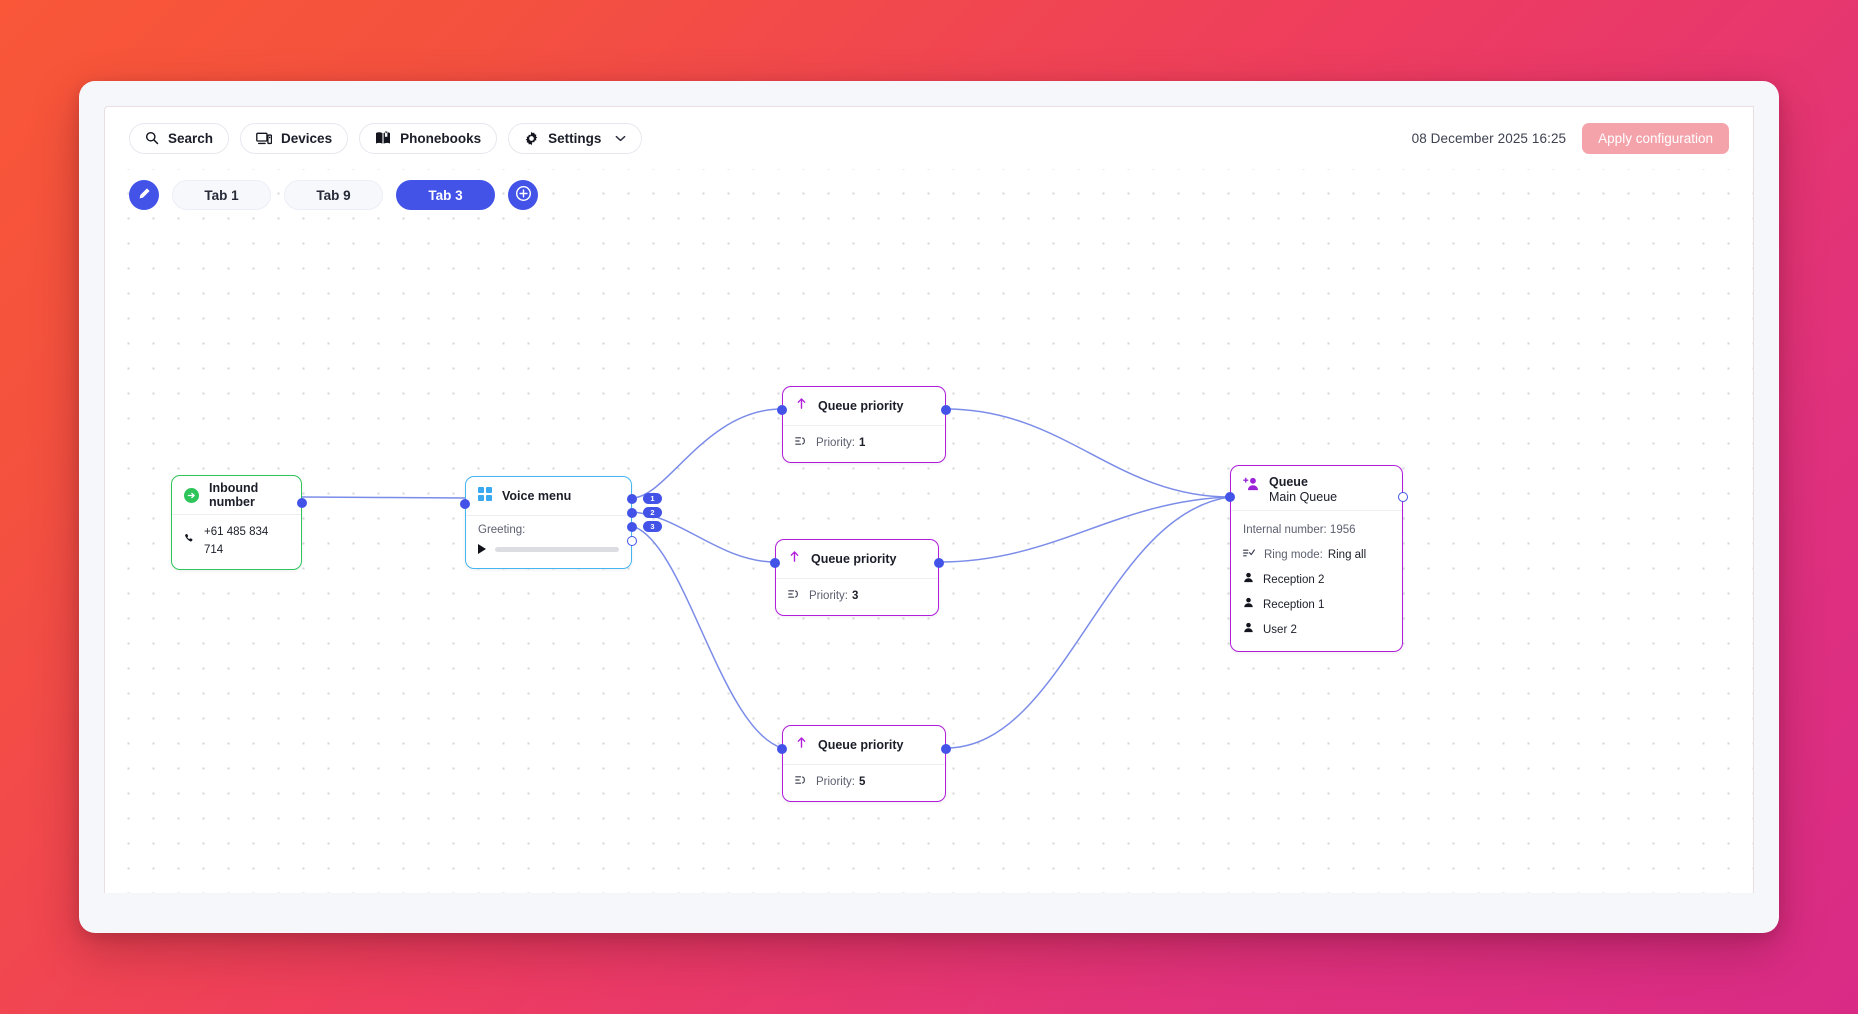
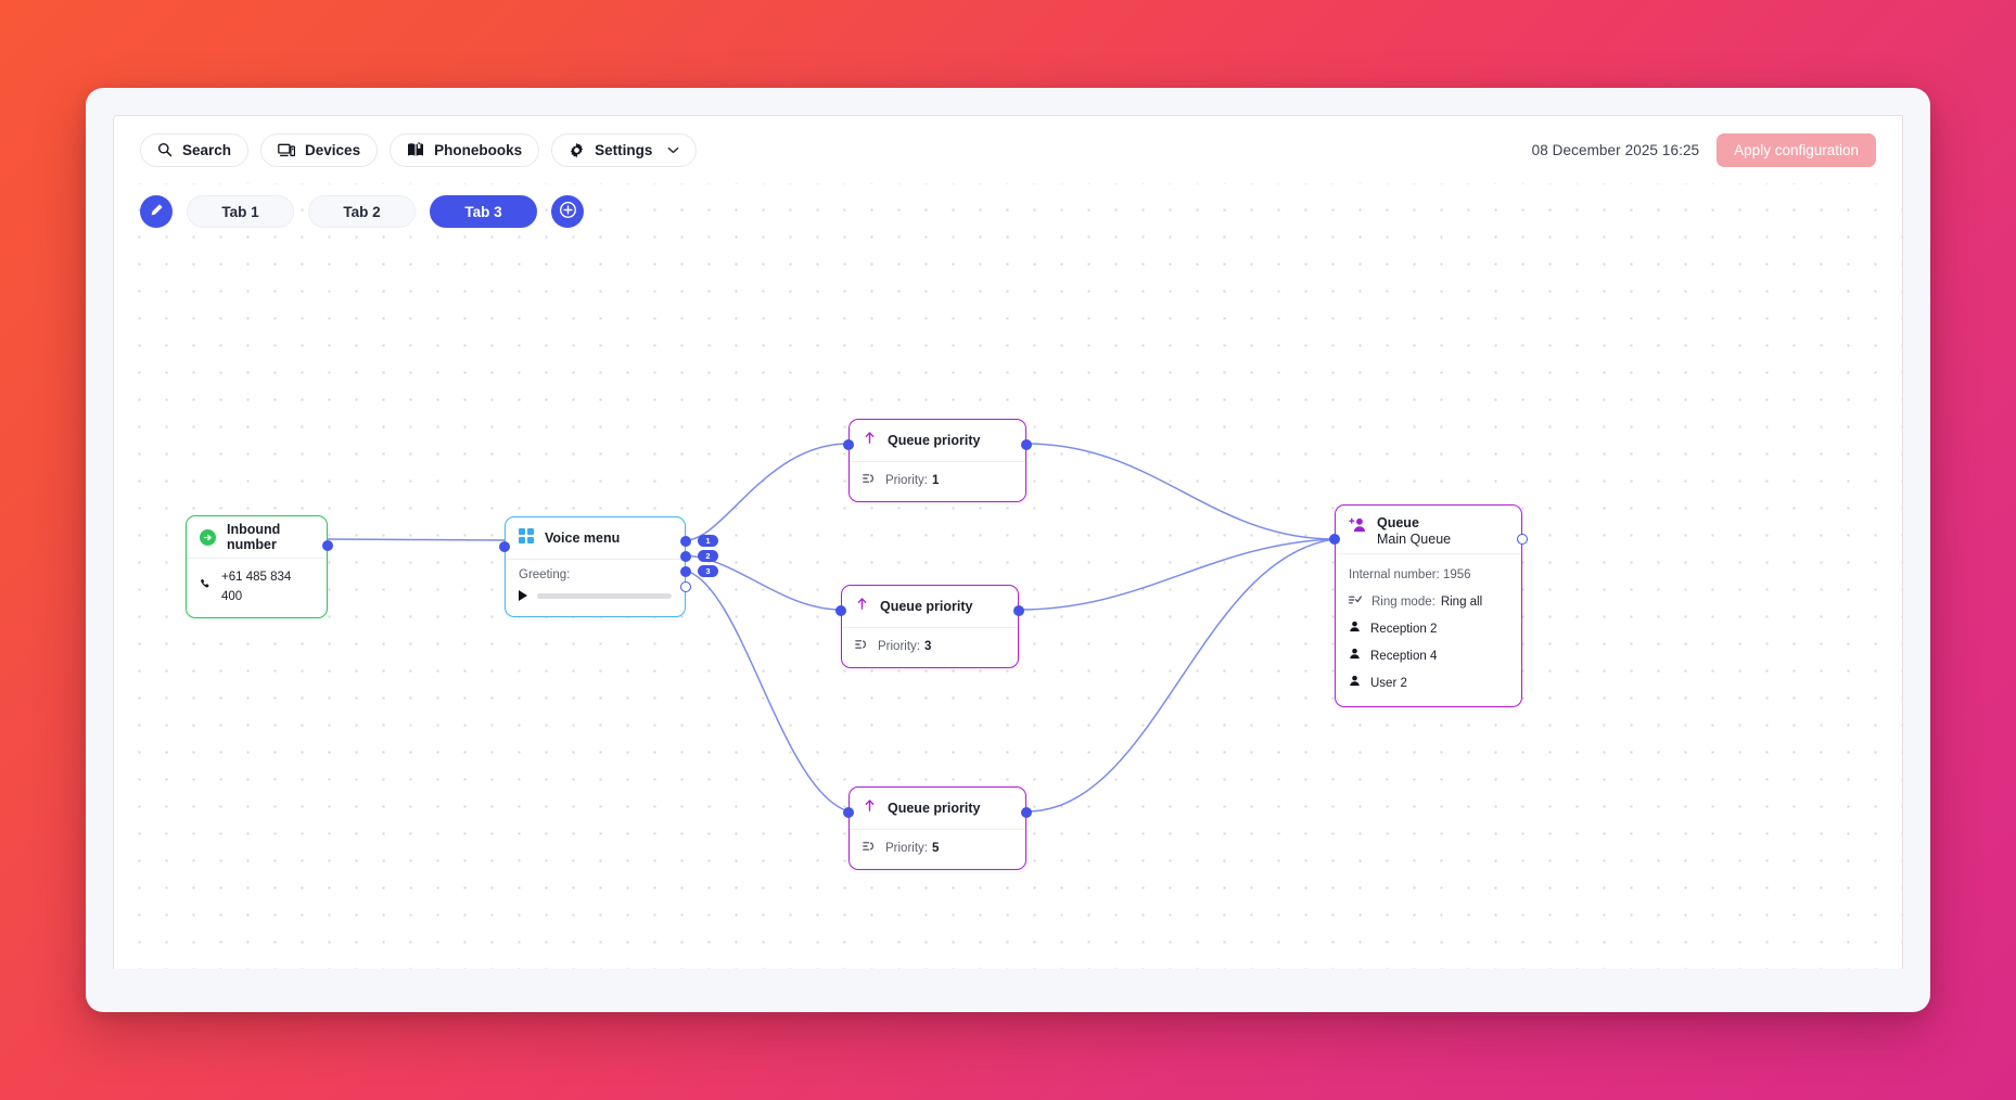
  Search
  Devices
  Phonebooks
  Settings
  08 December 2025 16:25
  Apply configuration
  Tab 1
- Tab 9
+ Tab 2
  Tab 3
  Inbound number
- +61 485 834 714
+ +61 485 834 400
  Voice menu
  Greeting:
  1
  2
  3
  Queue priority
  Priority:
  1
  Queue priority
  Priority:
  3
  Queue priority
  Priority:
  5
  Queue
  Main Queue
  Internal number: 1956
  Ring mode:
  Ring all
  Reception 2
- Reception 1
+ Reception 4
  User 2
